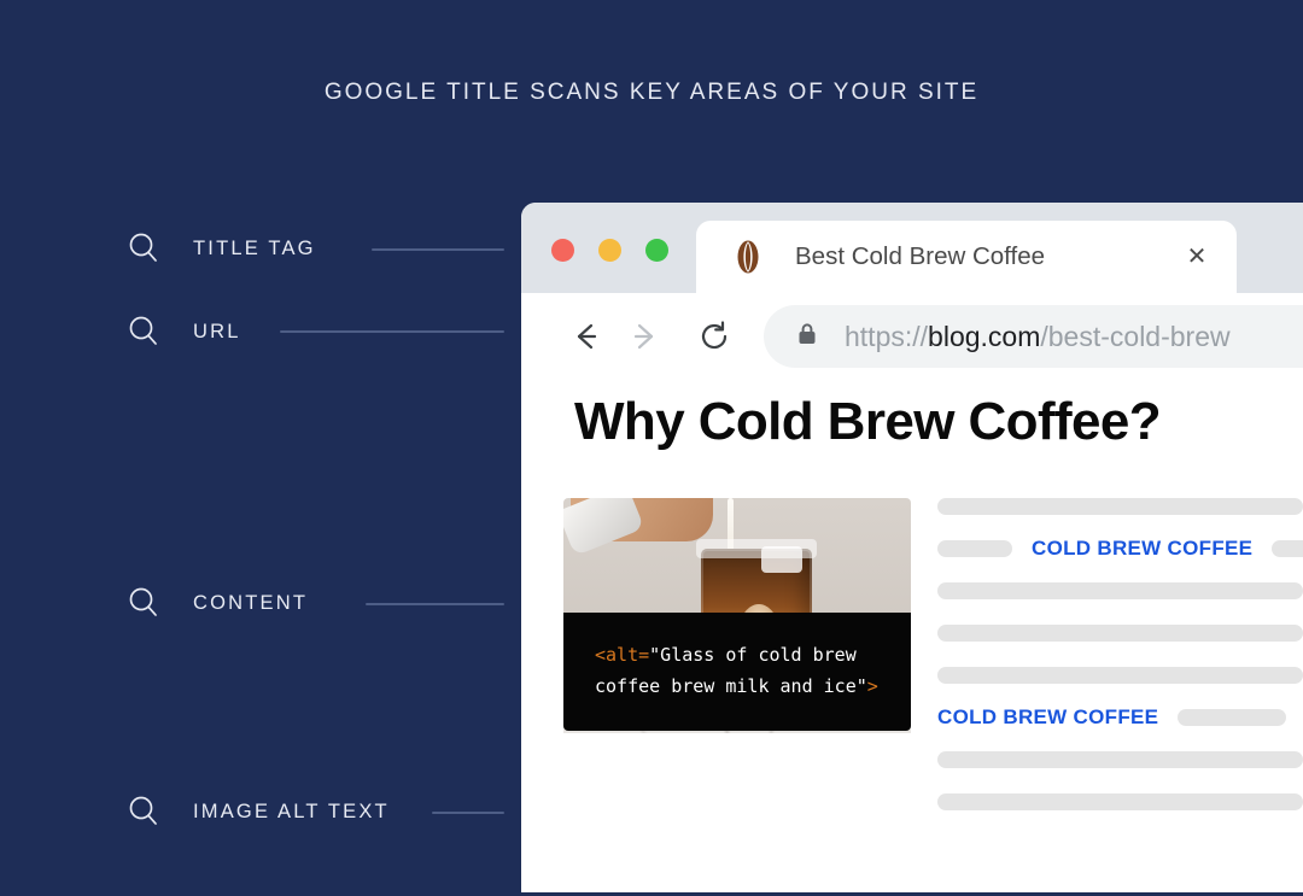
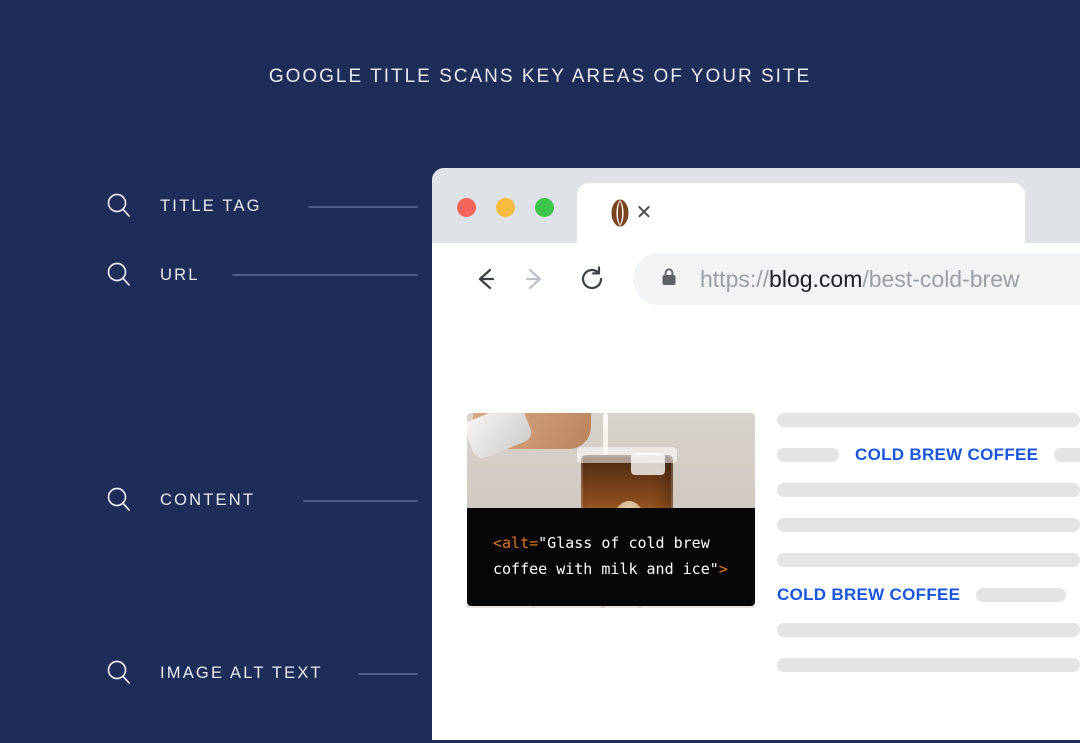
  GOOGLE TITLE SCANS KEY AREAS OF YOUR SITE
  TITLE TAG
  URL
  CONTENT
  IMAGE ALT TEXT
- Best Cold Brew Coffee
  ✕
  https://blog.com/best-cold-brew
- Why Cold Brew Coffee?
- <alt="Glass of cold brew coffee brew milk and ice">
+ <alt="Glass of cold brew coffee with milk and ice">
  COLD BREW COFFEE
  COLD BREW COFFEE
